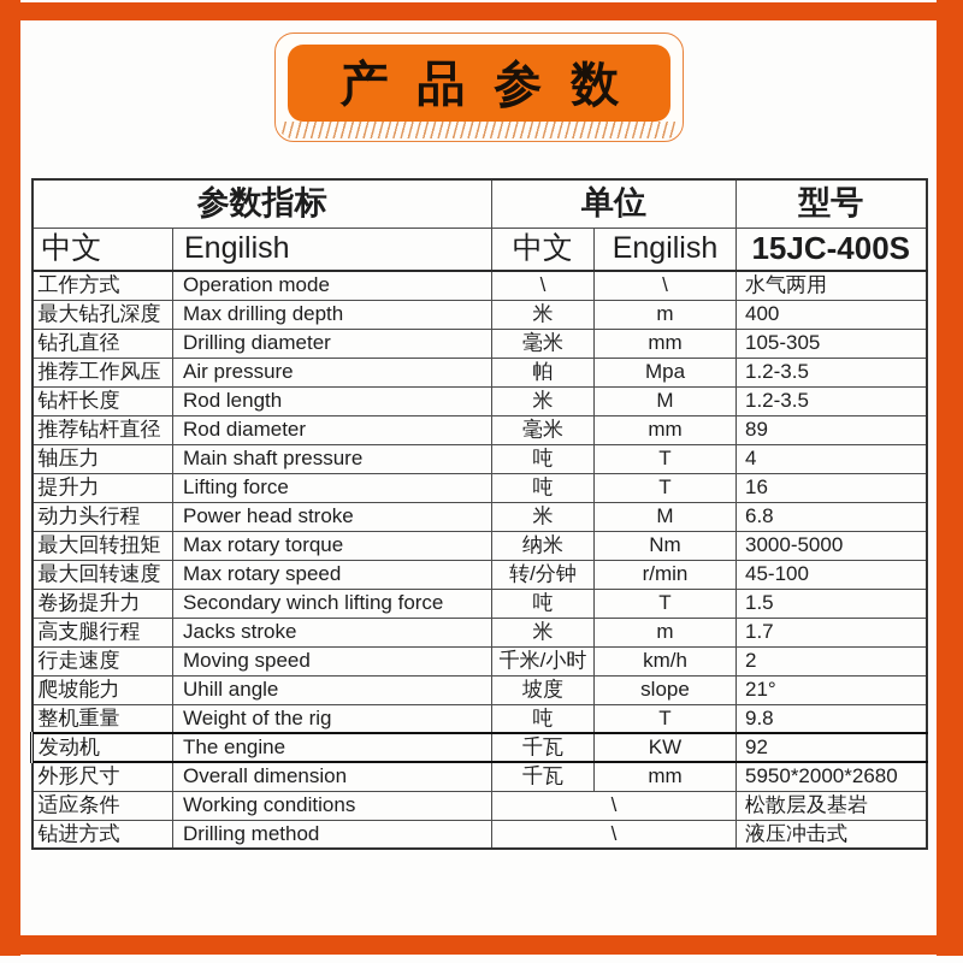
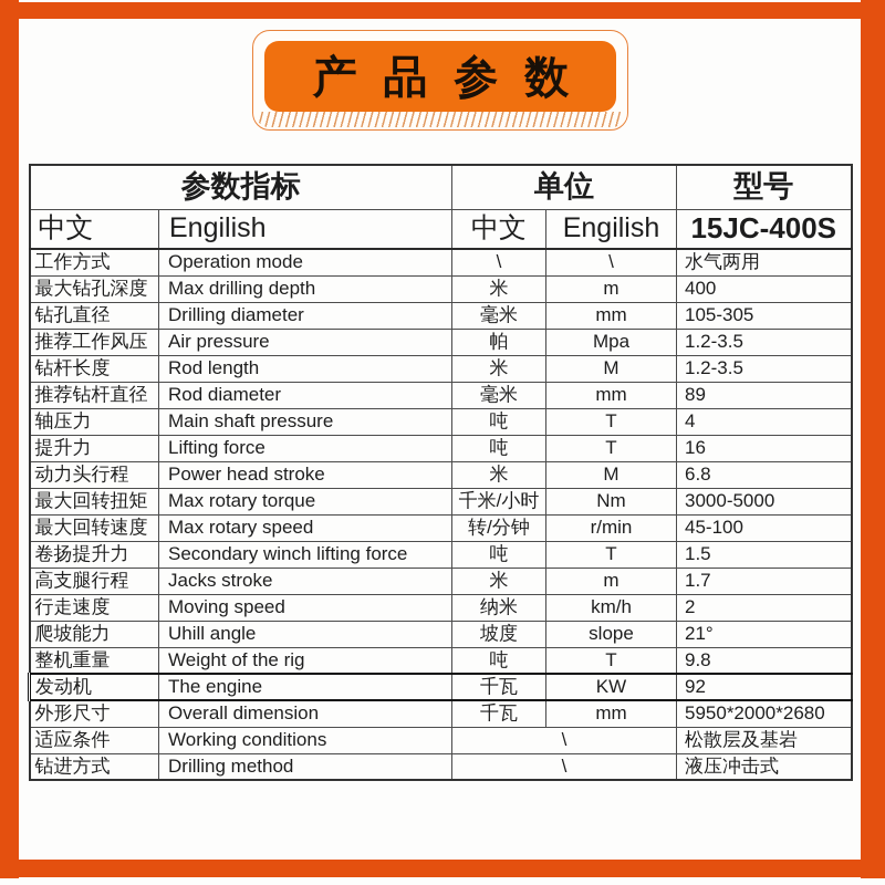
  产 品 参 数
  参数指标	单位	型号
  中文	Engilish	中文	Engilish	15JC-400S
  工作方式	Operation mode	\	\	水气两用
  最大钻孔深度	Max drilling depth	米	m	400
  钻孔直径	Drilling diameter	毫米	mm	105-305
  推荐工作风压	Air pressure	帕	Mpa	1.2-3.5
  钻杆长度	Rod length	米	M	1.2-3.5
  推荐钻杆直径	Rod diameter	毫米	mm	89
  轴压力	Main shaft pressure	吨	T	4
  提升力	Lifting force	吨	T	16
  动力头行程	Power head stroke	米	M	6.8
- 最大回转扭矩	Max rotary torque	纳米	Nm	3000-5000
+ 最大回转扭矩	Max rotary torque	千米/小时	Nm	3000-5000
  最大回转速度	Max rotary speed	转/分钟	r/min	45-100
  卷扬提升力	Secondary winch lifting force	吨	T	1.5
  高支腿行程	Jacks stroke	米	m	1.7
- 行走速度	Moving speed	千米/小时	km/h	2
+ 行走速度	Moving speed	纳米	km/h	2
  爬坡能力	Uhill angle	坡度	slope	21°
  整机重量	Weight of the rig	吨	T	9.8
  发动机	The engine	千瓦	KW	92
  外形尺寸	Overall dimension	千瓦	mm	5950*2000*2680
  适应条件	Working conditions	\	松散层及基岩
  钻进方式	Drilling method	\	液压冲击式
